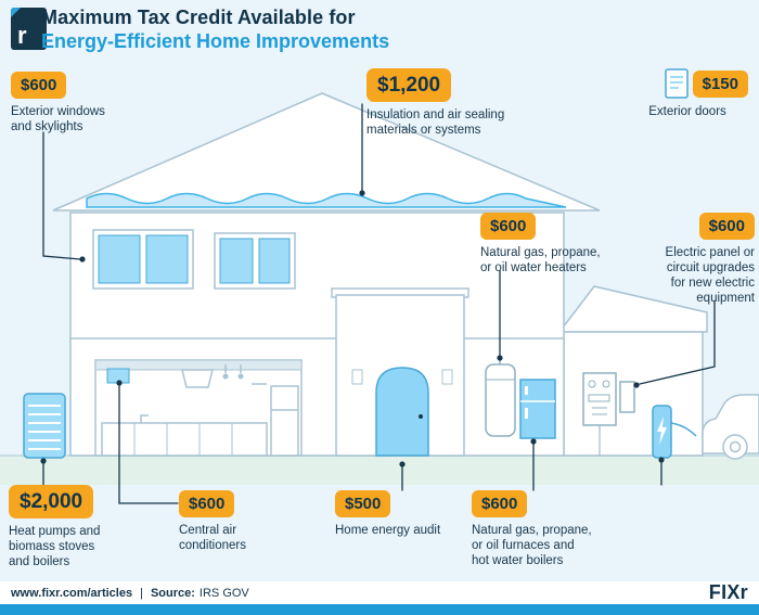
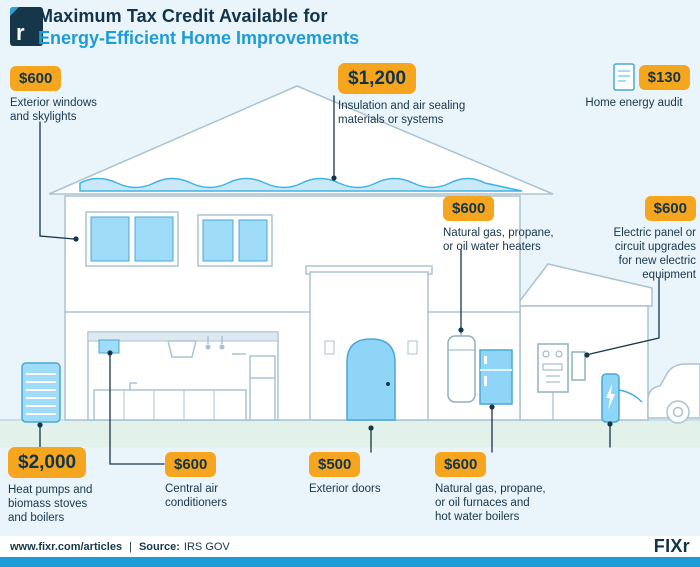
  r
  Maximum Tax Credit Available for
  Energy-Efficient Home Improvements
  $600
  Exterior windows
  and skylights
  $1,200
  Insulation and air sealing
  materials or systems
- $150
+ $130
- Exterior doors
+ Home energy audit
  $600
  Natural gas, propane,
  or oil water heaters
  $600
  Electric panel or
  circuit upgrades
  for new electric
  equipment
  $2,000
  Heat pumps and
  biomass stoves
  and boilers
  $600
  Central air
  conditioners
  $500
- Home energy audit
+ Exterior doors
  $600
  Natural gas, propane,
  or oil furnaces and
  hot water boilers
  www.fixr.com/articles
  |
  Source:
  IRS GOV
  FIXr
